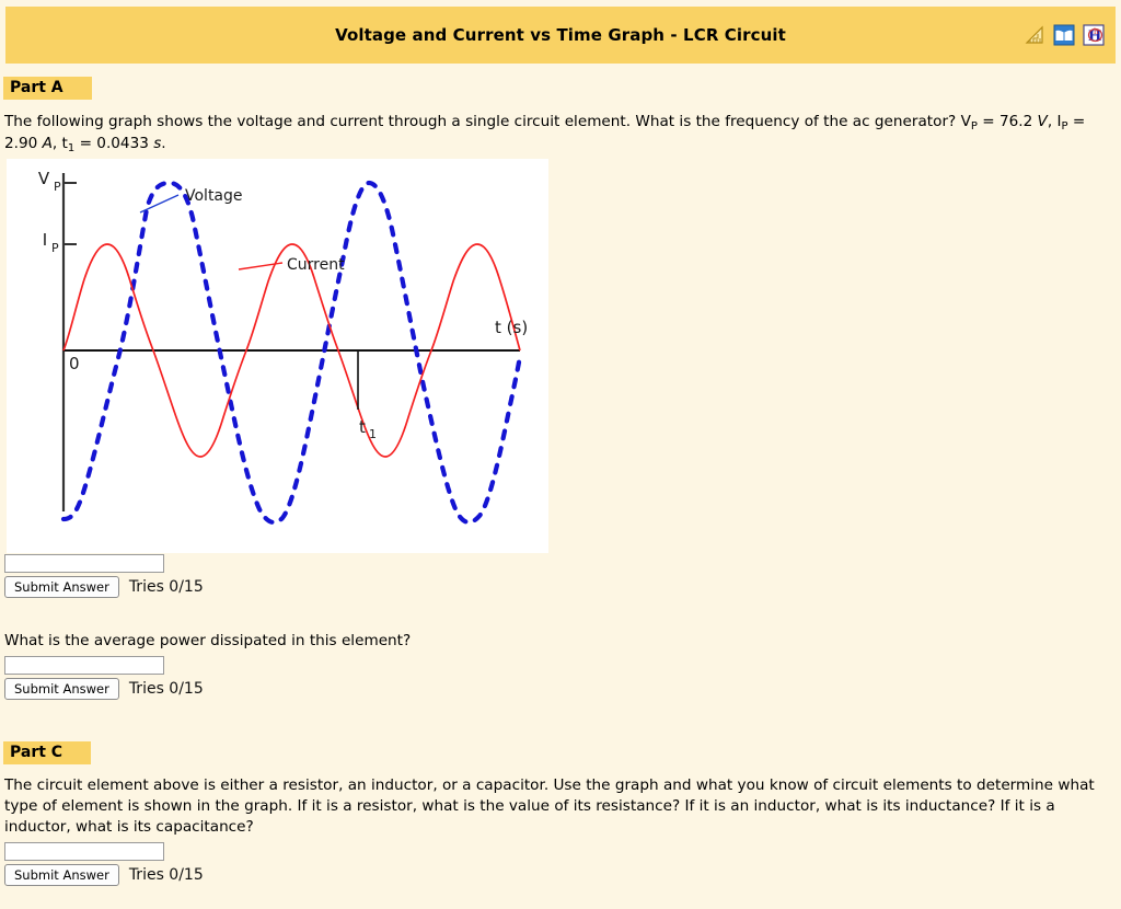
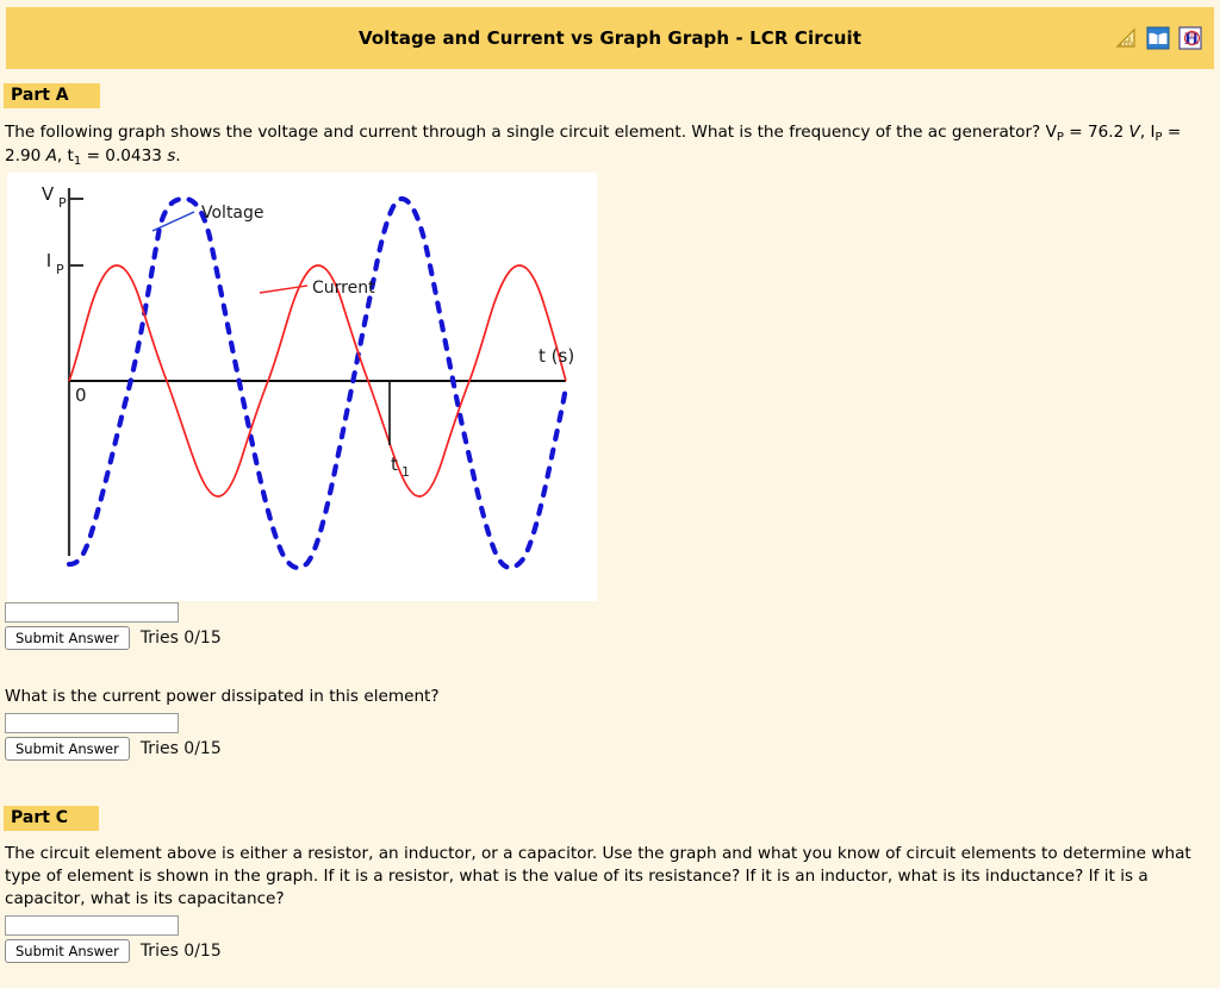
- Voltage and Current vs Time Graph - LCR Circuit
+ Voltage and Current vs Graph Graph - LCR Circuit
  H
  h
  Part A
  The following graph shows the voltage and current through a single circuit element. What is the frequency of the ac generator? VP = 76.2 V, IP = 2.90 A, t1 = 0.0433 s.
  V
  P
  I
  P
  0
  t (s)
  t
  1
  Voltage
  Current
  Submit Answer
  Tries 0/15
- What is the average power dissipated in this element?
+ What is the current power dissipated in this element?
  Submit Answer
  Tries 0/15
  Part C
- The circuit element above is either a resistor, an inductor, or a capacitor. Use the graph and what you know of circuit elements to determine what type of element is shown in the graph. If it is a resistor, what is the value of its resistance? If it is an inductor, what is its inductance? If it is a inductor, what is its capacitance?
+ The circuit element above is either a resistor, an inductor, or a capacitor. Use the graph and what you know of circuit elements to determine what type of element is shown in the graph. If it is a resistor, what is the value of its resistance? If it is an inductor, what is its inductance? If it is a capacitor, what is its capacitance?
  Submit Answer
  Tries 0/15
